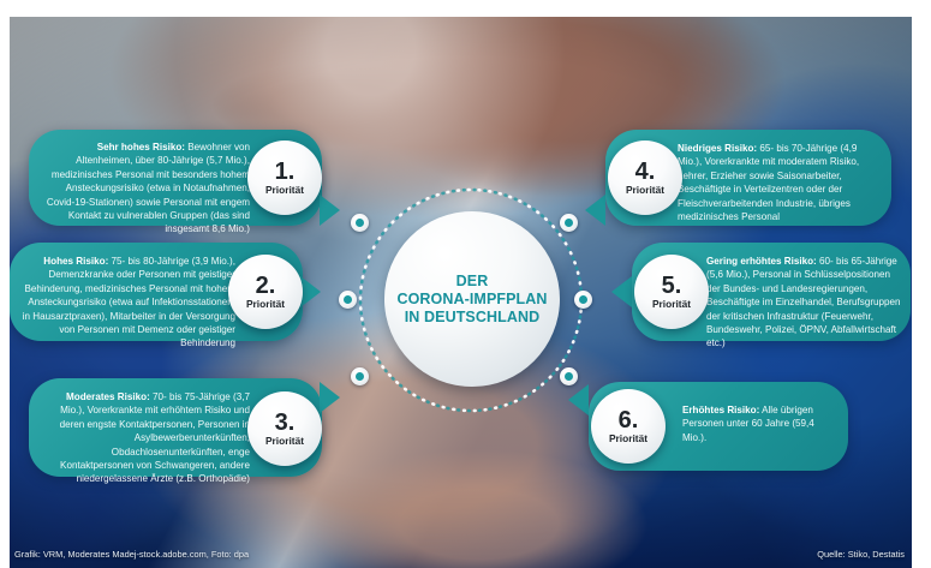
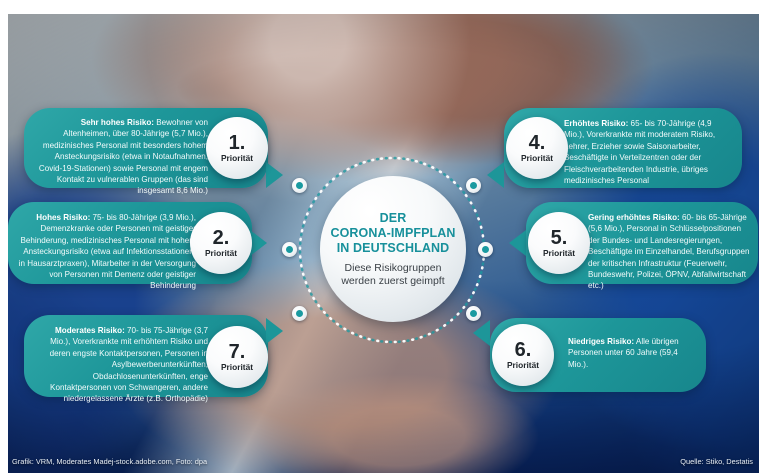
  DER
  CORONA-IMPFPLAN
  IN DEUTSCHLAND
+ Diese Risikogruppen
+ werden zuerst geimpft
  Sehr hohes Risiko: Bewohner von Altenheimen, über 80-Jährige (5,7 Mio.), medizinisches Personal mit besonders hohem Ansteckungsrisiko (etwa in Notaufnahmen Covid-19-Stationen) sowie Personal mit engem Kontakt zu vulnerablen Gruppen (das sind insgesamt 8,6 Mio.)
  1.
  Priorität
  Hohes Risiko: 75- bis 80-Jährige (3,9 Mio.), Demenzkranke oder Personen mit geistige Behinderung, medizinisches Personal mit hohe Ansteckungsrisiko (etwa auf Infektionsstatione in Hausarztpraxen), Mitarbeiter in der Versorgung von Personen mit Demenz oder geistiger Behinderung
  2.
  Priorität
  Moderates Risiko: 70- bis 75-Jährige (3,7 Mio.), Vorerkrankte mit erhöhtem Risiko und deren engste Kontaktpersonen, Personen i Asylbewerberunterkünften Obdachlosenunterkünften, enge Kontaktpersonen von Schwangeren, andere niedergelassene Ärzte (z.B. Orthopädie)
- 3.
+ 7.
  Priorität
- Niedriges Risiko: 65- bis 70-Jährige (4,9 Mio.), Vorerkrankte mit moderatem Risiko, ehrer, Erzieher sowie Saisonarbeiter, Beschäftigte in Verteilzentren oder der Fleischverarbeitenden Industrie, übriges medizinisches Personal
+ Erhöhtes Risiko: 65- bis 70-Jährige (4,9 Mio.), Vorerkrankte mit moderatem Risiko, ehrer, Erzieher sowie Saisonarbeiter, Beschäftigte in Verteilzentren oder der Fleischverarbeitenden Industrie, übriges medizinisches Personal
  4.
  Priorität
  Gering erhöhtes Risiko: 60- bis 65-Jährige (5,6 Mio.), Personal in Schlüsselpositionen der Bundes- und Landesregierungen, Beschäftigte im Einzelhandel, Berufsgruppen der kritischen Infrastruktur (Feuerwehr, Bundeswehr, Polizei, ÖPNV, Abfallwirtschaft etc.)
  5.
  Priorität
- Erhöhtes Risiko: Alle übrigen Personen unter 60 Jahre (59,4 Mio.).
+ Niedriges Risiko: Alle übrigen Personen unter 60 Jahre (59,4 Mio.).
  6.
  Priorität
  Grafik: VRM, Moderates Madej-stock.adobe.com, Foto: dpa
  Quelle: Stiko, Destatis
